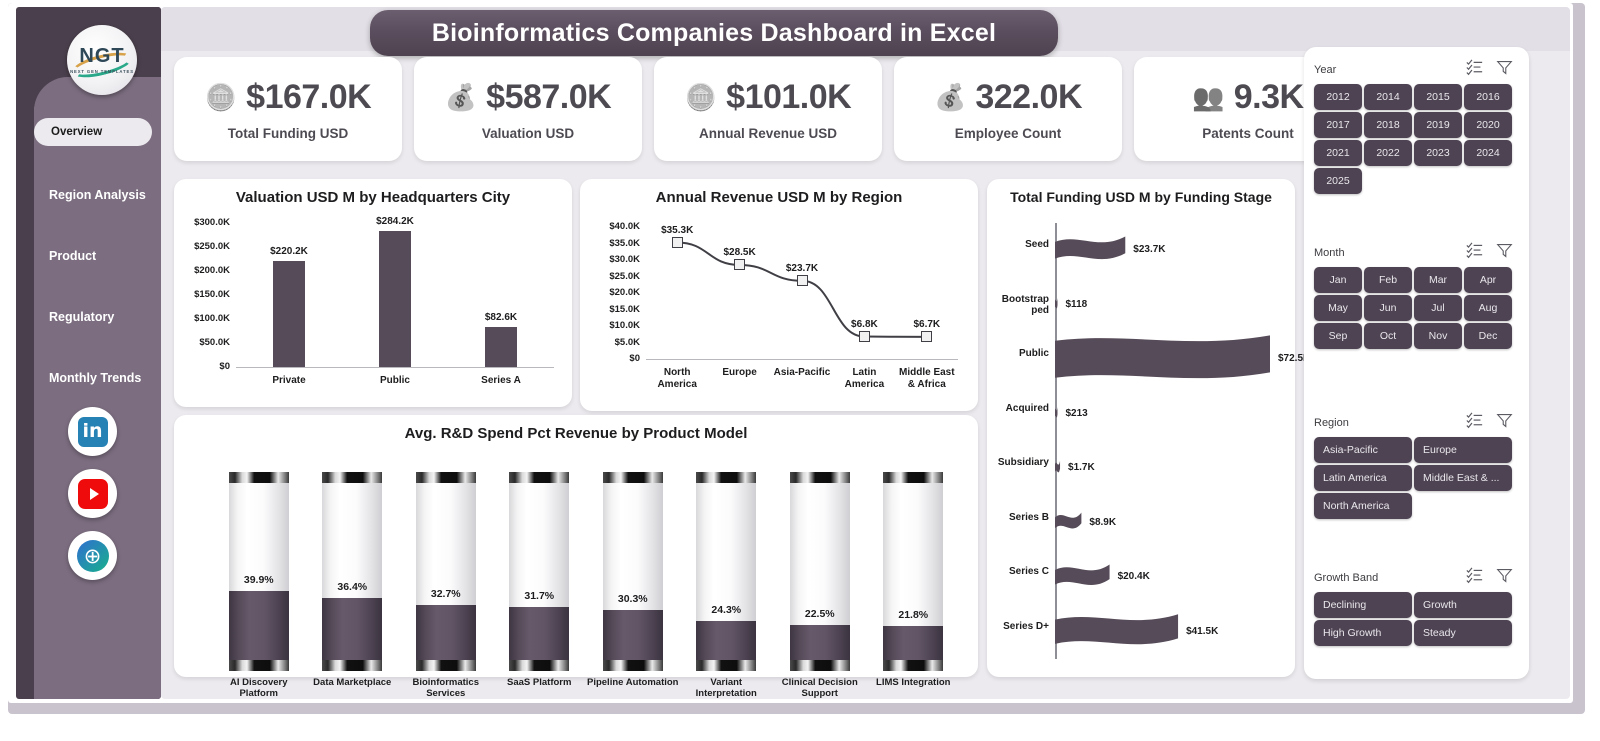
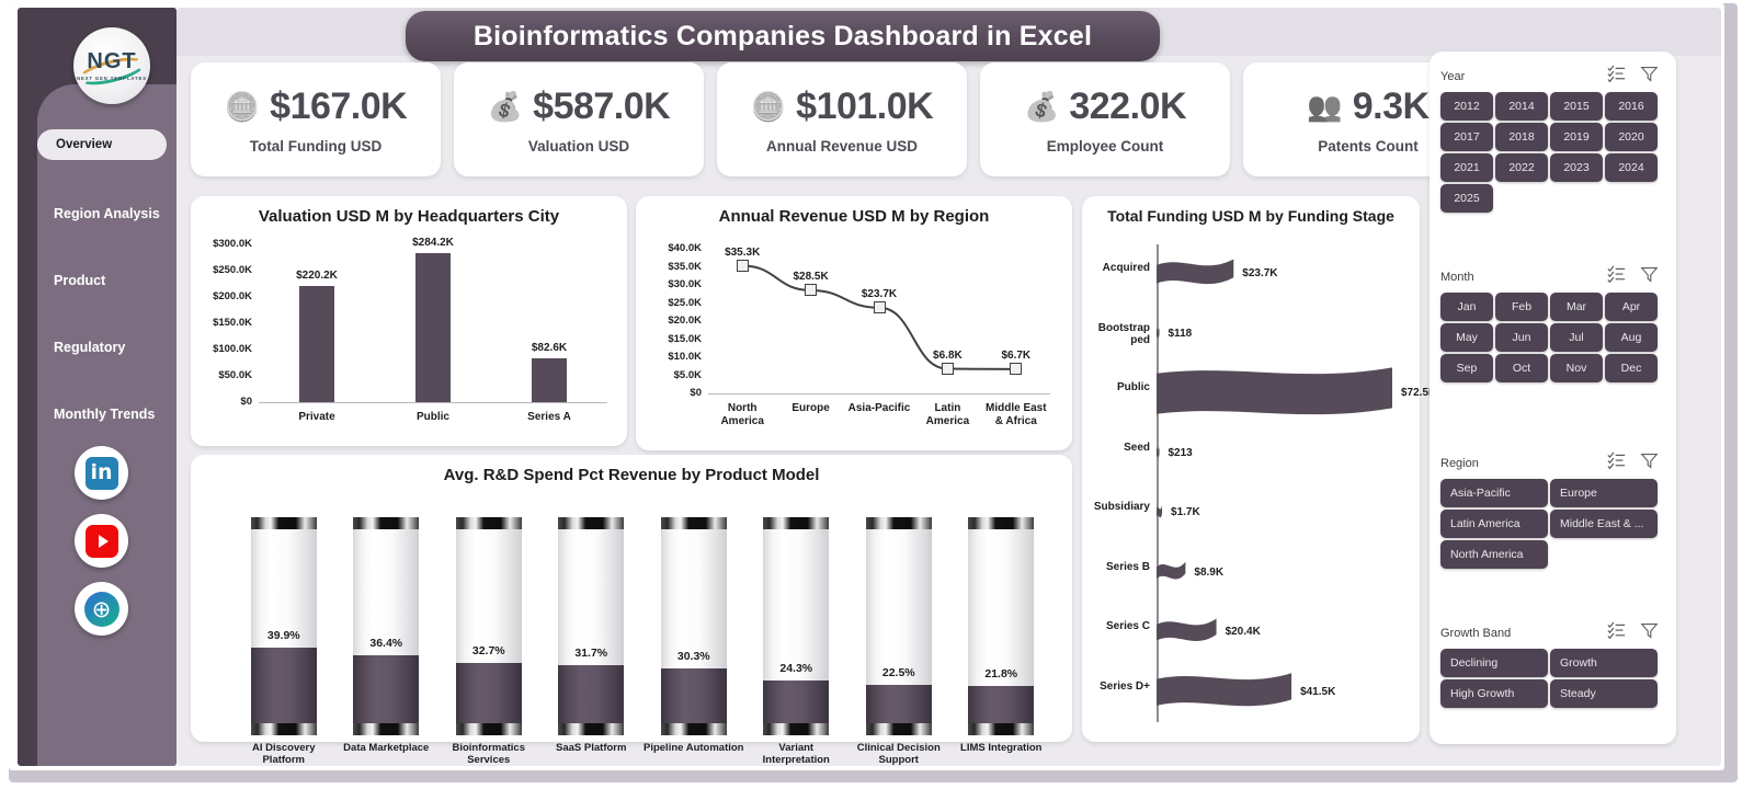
  NGT
  Overview
  Region Analysis
  Product
  Regulatory
  Monthly Trends
  in
  ⊕
  Bioinformatics Companies Dashboard in Excel
  🪙
  $167.0K
  Total Funding USD
  💰
  $587.0K
  Valuation USD
  🪙
  $101.0K
  Annual Revenue USD
  💰
  322.0K
  Employee Count
  👥
  9.3K
  Patents Count
  Valuation USD M by Headquarters City
  $300.0K
  $250.0K
  $200.0K
  $150.0K
  $100.0K
  $50.0K
  $0
  $220.2K
  Private
  $284.2K
  Public
  $82.6K
  Series A
  Annual Revenue USD M by Region
  $40.0K
  $35.0K
  $30.0K
  $25.0K
  $20.0K
  $15.0K
  $10.0K
  $5.0K
  $0
  $35.3K
  North
  America
  $28.5K
  Europe
  $23.7K
  Asia-Pacific
  $6.8K
  Latin
  America
  $6.7K
  Middle East
  & Africa
  Total Funding USD M by Funding Stage
- Seed
+ Acquired
  $23.7K
  Bootstrap
  ped
  $118
  Public
  $72.5
- Acquired
+ Seed
  $213
  Subsidiary
  $1.7K
  Series B
  $8.9K
  Series C
  $20.4K
  Series D+
  $41.5K
  Avg. R&D Spend Pct Revenue by Product Model
  39.9%
  AI Discovery
  Platform
  36.4%
  Data Marketplace
  32.7%
  Bioinformatics
  Services
  31.7%
  SaaS Platform
  30.3%
  Pipeline Automation
  24.3%
  Variant
  Interpretation
  22.5%
  Clinical Decision
  Support
  21.8%
  LIMS Integration
  Year
  2012
  2014
  2015
  2016
  2017
  2018
  2019
  2020
  2021
  2022
  2023
  2024
  2025
  Month
  Jan
  Feb
  Mar
  Apr
  May
  Jun
  Jul
  Aug
  Sep
  Oct
  Nov
  Dec
  Region
  Asia-Pacific
  Europe
  Latin America
  Middle East & ...
  North America
  Growth Band
  Declining
  Growth
  High Growth
  Steady
